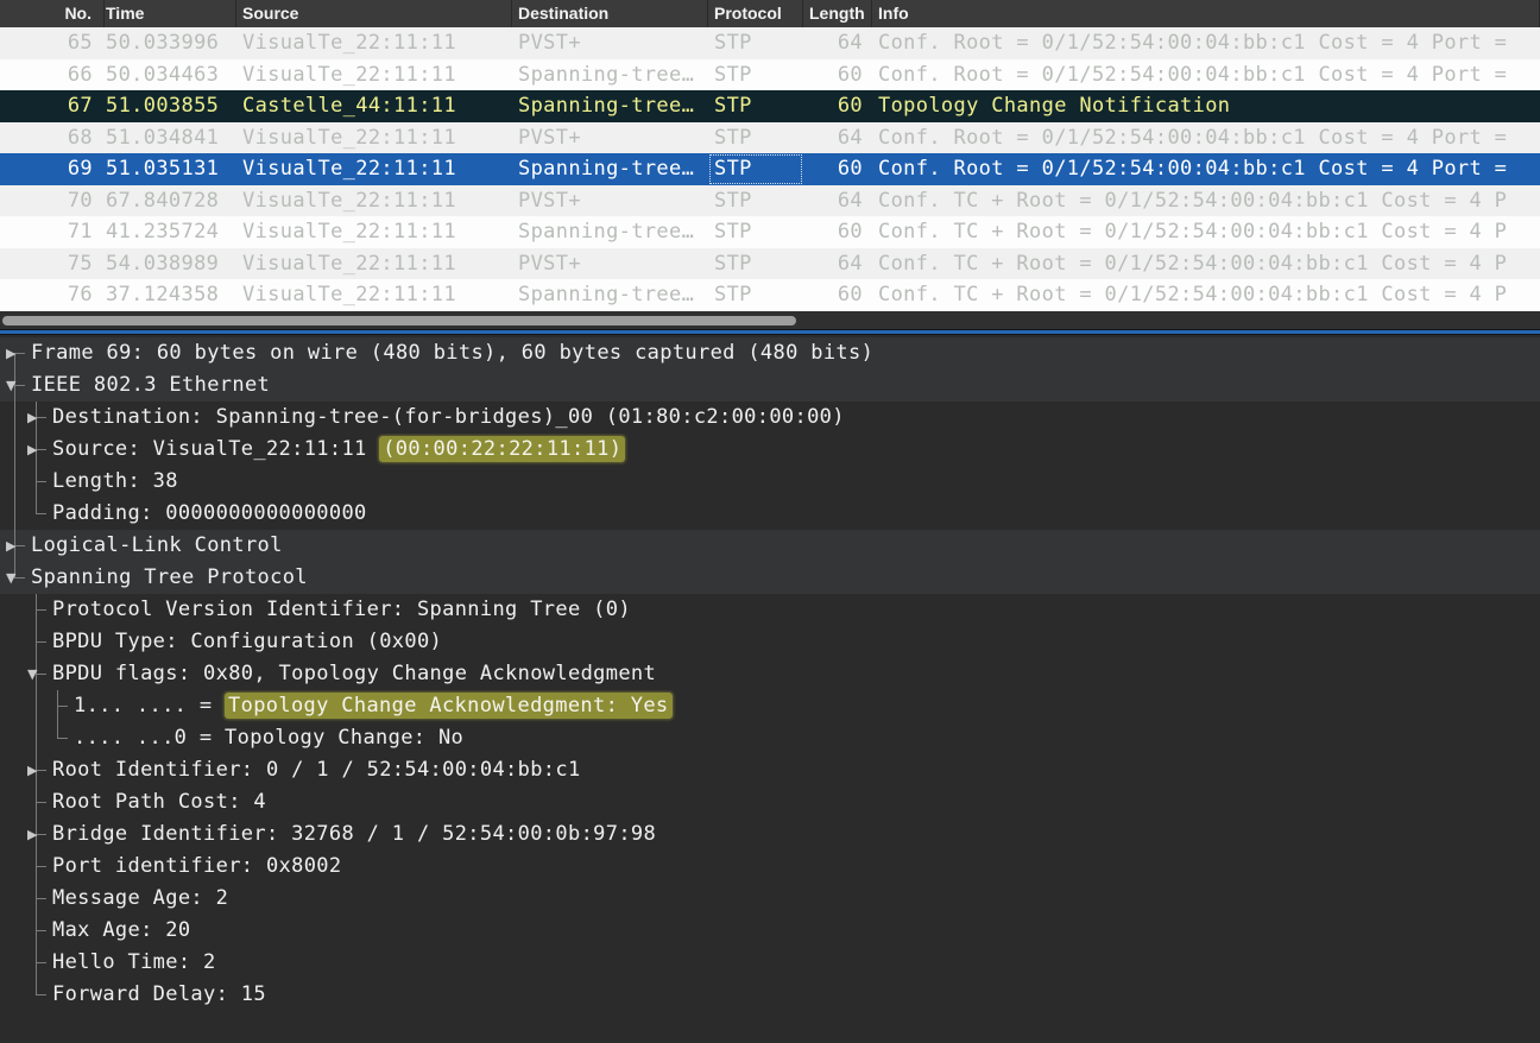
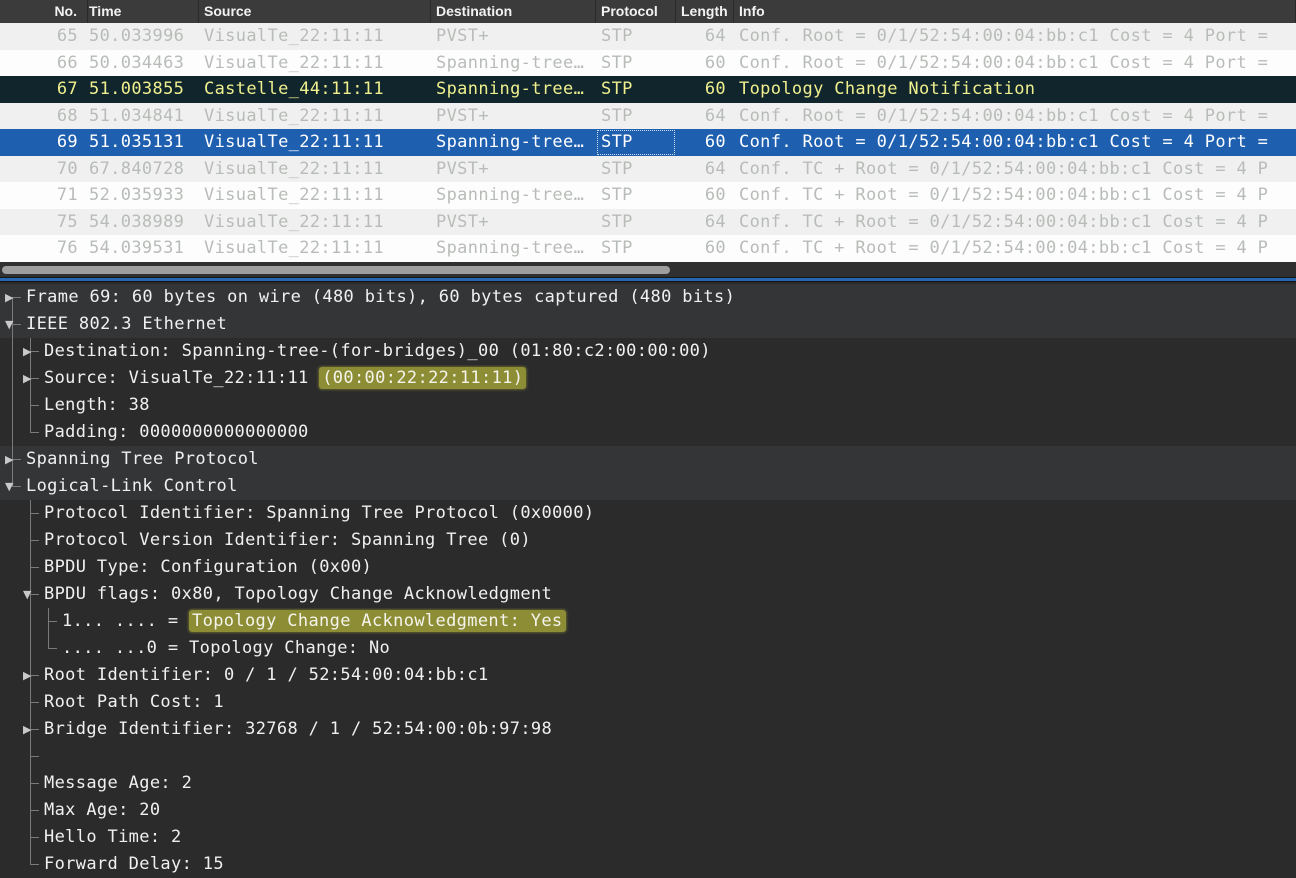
  No.
  Time
  Source
  Destination
  Protocol
  Length
  Info
  65
  50.033996
  VisualTe_22:11:11
  PVST+
  STP
  64
  Conf. Root = 0/1/52:54:00:04:bb:c1 Cost = 4 Port =
  66
  50.034463
  VisualTe_22:11:11
  Spanning-tree…
  STP
  60
  Conf. Root = 0/1/52:54:00:04:bb:c1 Cost = 4 Port =
  67
  51.003855
  Castelle_44:11:11
  Spanning-tree…
  STP
  60
  Topology Change Notification
  68
  51.034841
  VisualTe_22:11:11
  PVST+
  STP
  64
  Conf. Root = 0/1/52:54:00:04:bb:c1 Cost = 4 Port =
  69
  51.035131
  VisualTe_22:11:11
  Spanning-tree…
  STP
  60
  Conf. Root = 0/1/52:54:00:04:bb:c1 Cost = 4 Port =
  70
  67.840728
  VisualTe_22:11:11
  PVST+
  STP
  64
  Conf. TC + Root = 0/1/52:54:00:04:bb:c1 Cost = 4 P
  71
- 41.235724
+ 52.035933
  VisualTe_22:11:11
  Spanning-tree…
  STP
  60
  Conf. TC + Root = 0/1/52:54:00:04:bb:c1 Cost = 4 P
  75
  54.038989
  VisualTe_22:11:11
  PVST+
  STP
  64
  Conf. TC + Root = 0/1/52:54:00:04:bb:c1 Cost = 4 P
  76
- 37.124358
+ 54.039531
  VisualTe_22:11:11
  Spanning-tree…
  STP
  60
  Conf. TC + Root = 0/1/52:54:00:04:bb:c1 Cost = 4 P
  ▶
  Frame 69: 60 bytes on wire (480 bits), 60 bytes captured (480 bits)
  ▼
  IEEE 802.3 Ethernet
  ▶
  Destination: Spanning-tree-(for-bridges)_00 (01:80:c2:00:00:00)
  ▶
  Source: VisualTe_22:11:11 (00:00:22:22:11:11)
  Length: 38
  Padding: 0000000000000000
  ▶
- Logical-Link Control
+ Spanning Tree Protocol
  ▼
- Spanning Tree Protocol
+ Logical-Link Control
+ Protocol Identifier: Spanning Tree Protocol (0x0000)
  Protocol Version Identifier: Spanning Tree (0)
  BPDU Type: Configuration (0x00)
  ▼
  BPDU flags: 0x80, Topology Change Acknowledgment
  1... .... = Topology Change Acknowledgment: Yes
  .... ...0 = Topology Change: No
  ▶
  Root Identifier: 0 / 1 / 52:54:00:04:bb:c1
- Root Path Cost: 4
+ Root Path Cost: 1
  ▶
  Bridge Identifier: 32768 / 1 / 52:54:00:0b:97:98
- Port identifier: 0x8002
  Message Age: 2
  Max Age: 20
  Hello Time: 2
  Forward Delay: 15
